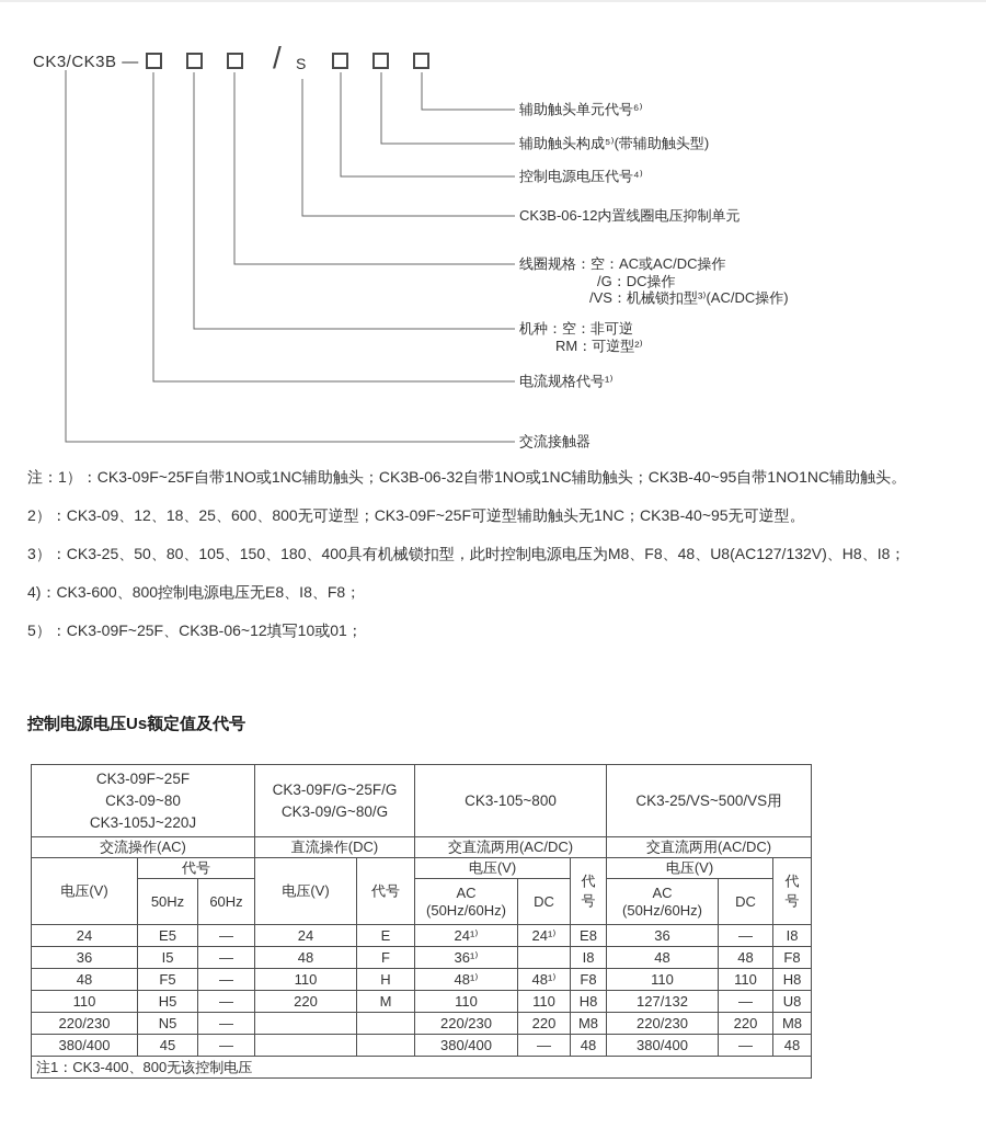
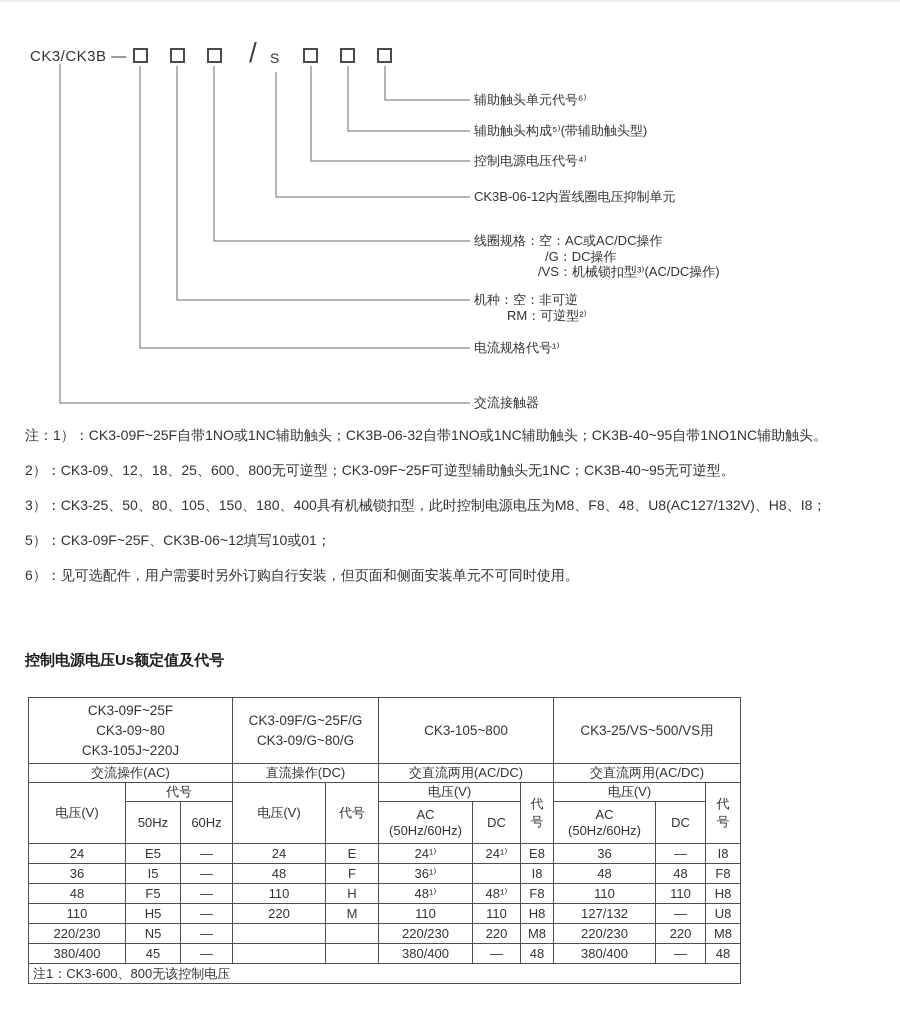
  CK3/CK3B —
  /
  S
  辅助触头单元代号⁶⁾
  辅助触头构成⁵⁾(带辅助触头型)
  控制电源电压代号⁴⁾
  CK3B-06-12内置线圈电压抑制单元
  线圈规格：空：AC或AC/DC操作
  /G：DC操作
  /VS：机械锁扣型³⁾(AC/DC操作)
  机种：空：非可逆
  RM：可逆型²⁾
  电流规格代号¹⁾
  交流接触器
  注：1）：CK3-09F~25F自带1NO或1NC辅助触头；CK3B-06-32自带1NO或1NC辅助触头；CK3B-40~95自带1NO1NC辅助触头。
  2）：CK3-09、12、18、25、600、800无可逆型；CK3-09F~25F可逆型辅助触头无1NC；CK3B-40~95无可逆型。
  3）：CK3-25、50、80、105、150、180、400具有机械锁扣型，此时控制电源电压为M8、F8、48、U8(AC127/132V)、H8、I8；
- 4)：CK3-600、800控制电源电压无E8、I8、F8；
  5）：CK3-09F~25F、CK3B-06~12填写10或01；
+ 6）：见可选配件，用户需要时另外订购自行安装，但页面和侧面安装单元不可同时使用。
  控制电源电压Us额定值及代号
  CK3-09F~25F CK3-09~80 CK3-105J~220J	CK3-09F/G~25F/G CK3-09/G~80/G	CK3-105~800	CK3-25/VS~500/VS用
  交流操作(AC)	直流操作(DC)	交直流两用(AC/DC)	交直流两用(AC/DC)
  电压(V)	代号	电压(V)	代号	电压(V)	代 号	电压(V)	代 号
  50Hz	60Hz	AC (50Hz/60Hz)	DC	AC (50Hz/60Hz)	DC
  24	E5	—	24	E	24¹⁾	24¹⁾	E8	36	—	I8
  36	I5	—	48	F	36¹⁾		I8	48	48	F8
  48	F5	—	110	H	48¹⁾	48¹⁾	F8	110	110	H8
  110	H5	—	220	M	110	110	H8	127/132	—	U8
  220/230	N5	—			220/230	220	M8	220/230	220	M8
  380/400	45	—			380/400	—	48	380/400	—	48
- 注1：CK3-400、800无该控制电压
+ 注1：CK3-600、800无该控制电压
